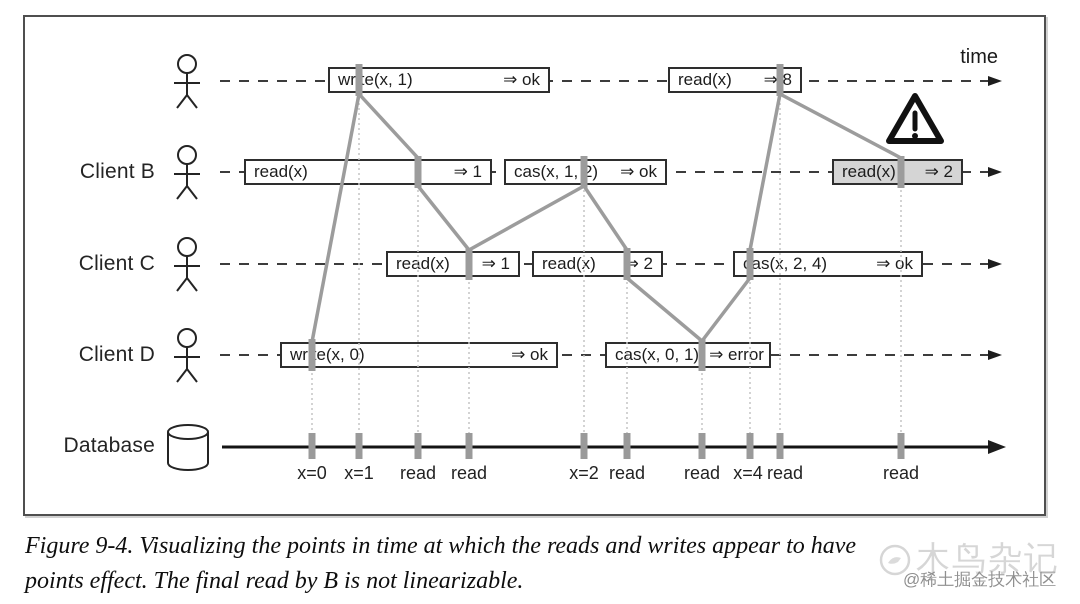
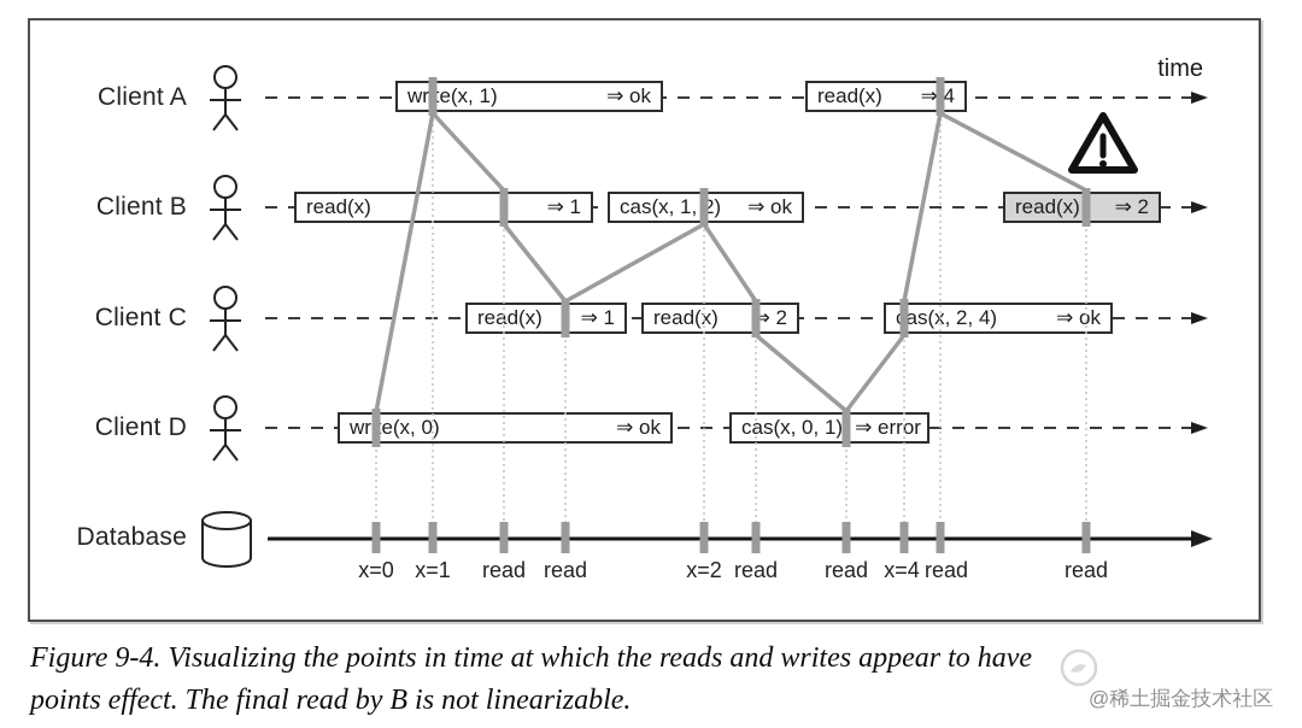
+ Client A
  Client B
  Client C
  Client D
  Database
  time
  wre(x, 1)
  ⇒ ok
  read(x)
- ⇒ 8
+ ⇒ 4
  read(x)
  ⇒ 1
  cas(x, 1, 2)
  ⇒ ok
  read(x)
  ⇒ 2
  read(x)
  ⇒ 1
  read(x)
  ⇒ 2
  as(, 2, 4)
  ⇒ ok
  wre(x, 0)
  ⇒ ok
  cas(x, 0, 1)
  ⇒ error
  x=0
  x=1
  read
  read
  x=2
  read
  read
  x=4
  read
  read
  Figure 9-4. Visualizing the points in time at which the reads and writes appear to have
  points effect. The final read by B is not linearizable.
- 木鸟杂记
  @稀土掘金技术社区
